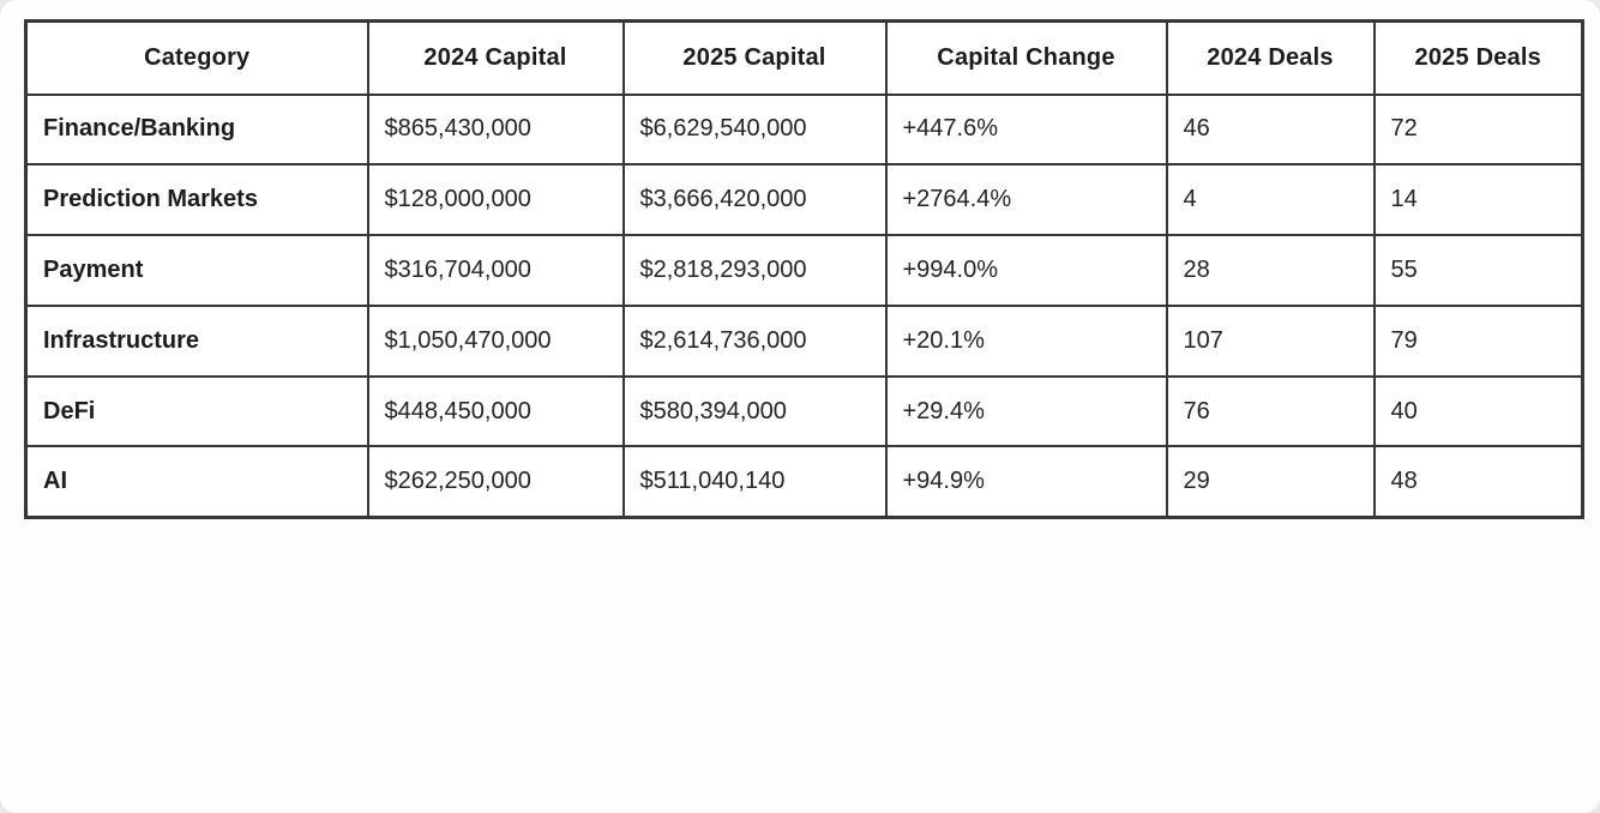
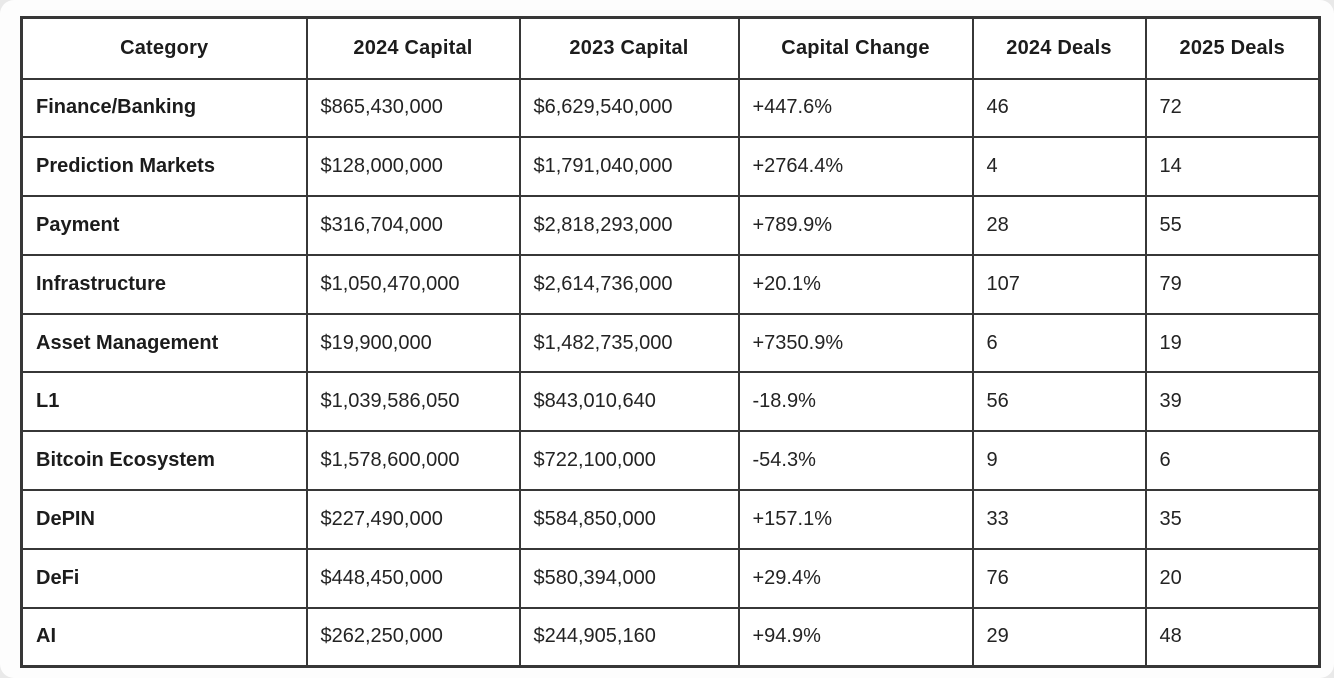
- Category	2024 Capital	2025 Capital	Capital Change	2024 Deals	2025 Deals
+ Category	2024 Capital	2023 Capital	Capital Change	2024 Deals	2025 Deals
  Finance/Banking	$865,430,000	$6,629,540,000	+447.6%	46	72
- Prediction Markets	$128,000,000	$3,666,420,000	+2764.4%	4	14
+ Prediction Markets	$128,000,000	$1,791,040,000	+2764.4%	4	14
- Payment	$316,704,000	$2,818,293,000	+994.0%	28	55
+ Payment	$316,704,000	$2,818,293,000	+789.9%	28	55
  Infrastructure	$1,050,470,000	$2,614,736,000	+20.1%	107	79
+ Asset Management	$19,900,000	$1,482,735,000	+7350.9%	6	19
+ L1	$1,039,586,050	$843,010,640	-18.9%	56	39
+ Bitcoin Ecosystem	$1,578,600,000	$722,100,000	-54.3%	9	6
+ DePIN	$227,490,000	$584,850,000	+157.1%	33	35
- DeFi	$448,450,000	$580,394,000	+29.4%	76	40
+ DeFi	$448,450,000	$580,394,000	+29.4%	76	20
- AI	$262,250,000	$511,040,140	+94.9%	29	48
+ AI	$262,250,000	$244,905,160	+94.9%	29	48
